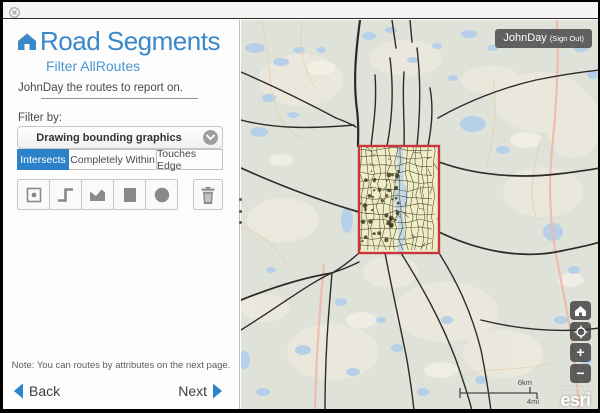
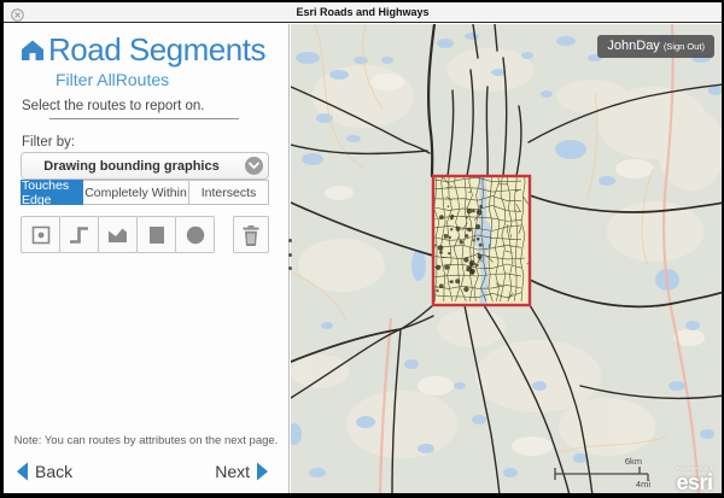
+ Esri Roads and Highways
  Road Segments
  Filter AllRoutes
- JohnDay the routes to report on.
+ Select the routes to report on.
  Filter by:
  Drawing bounding graphics
- Intersects
+ Touches Edge
  Completely Within
- Touches Edge
+ Intersects
  Note: You can routes by attributes on the next page.
  Back
  Next
  6km
  4mi
  JohnDay
  (Sign Out)
- +
- −
  esri
